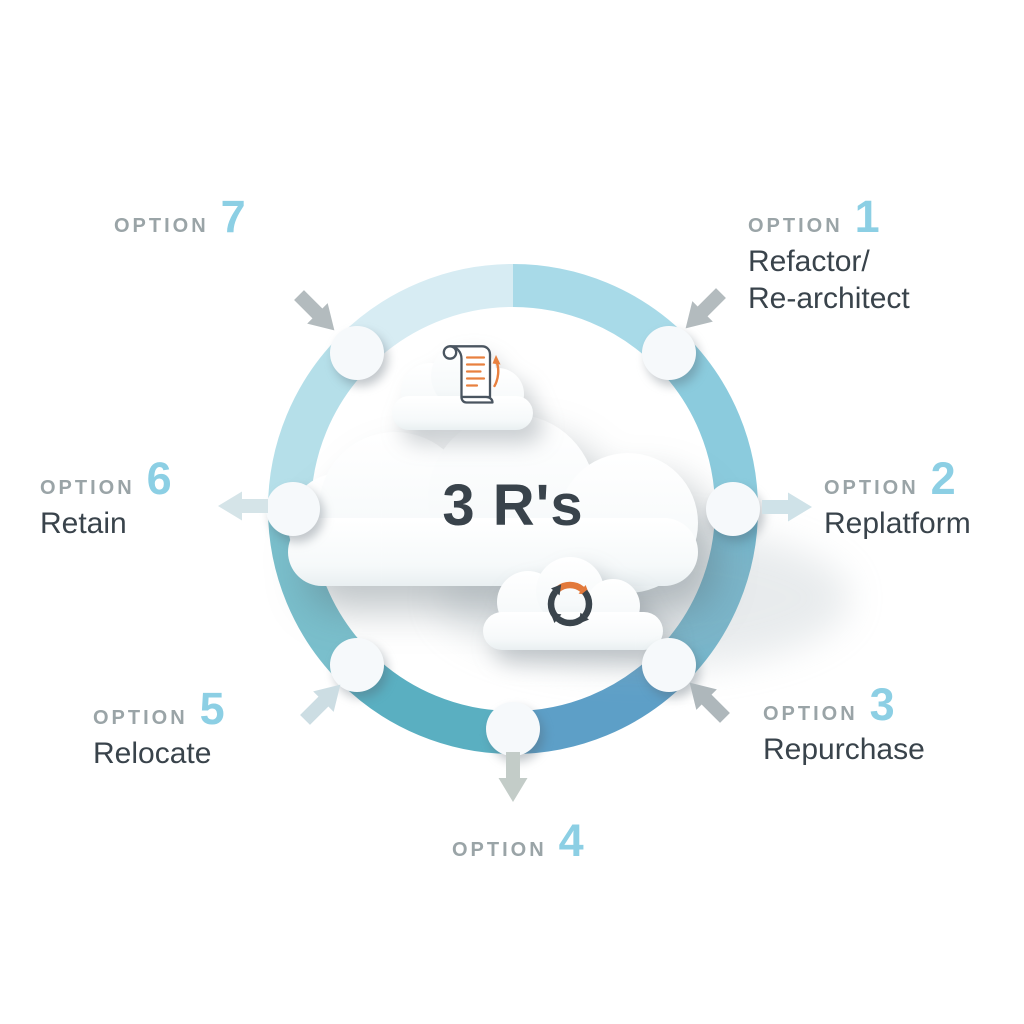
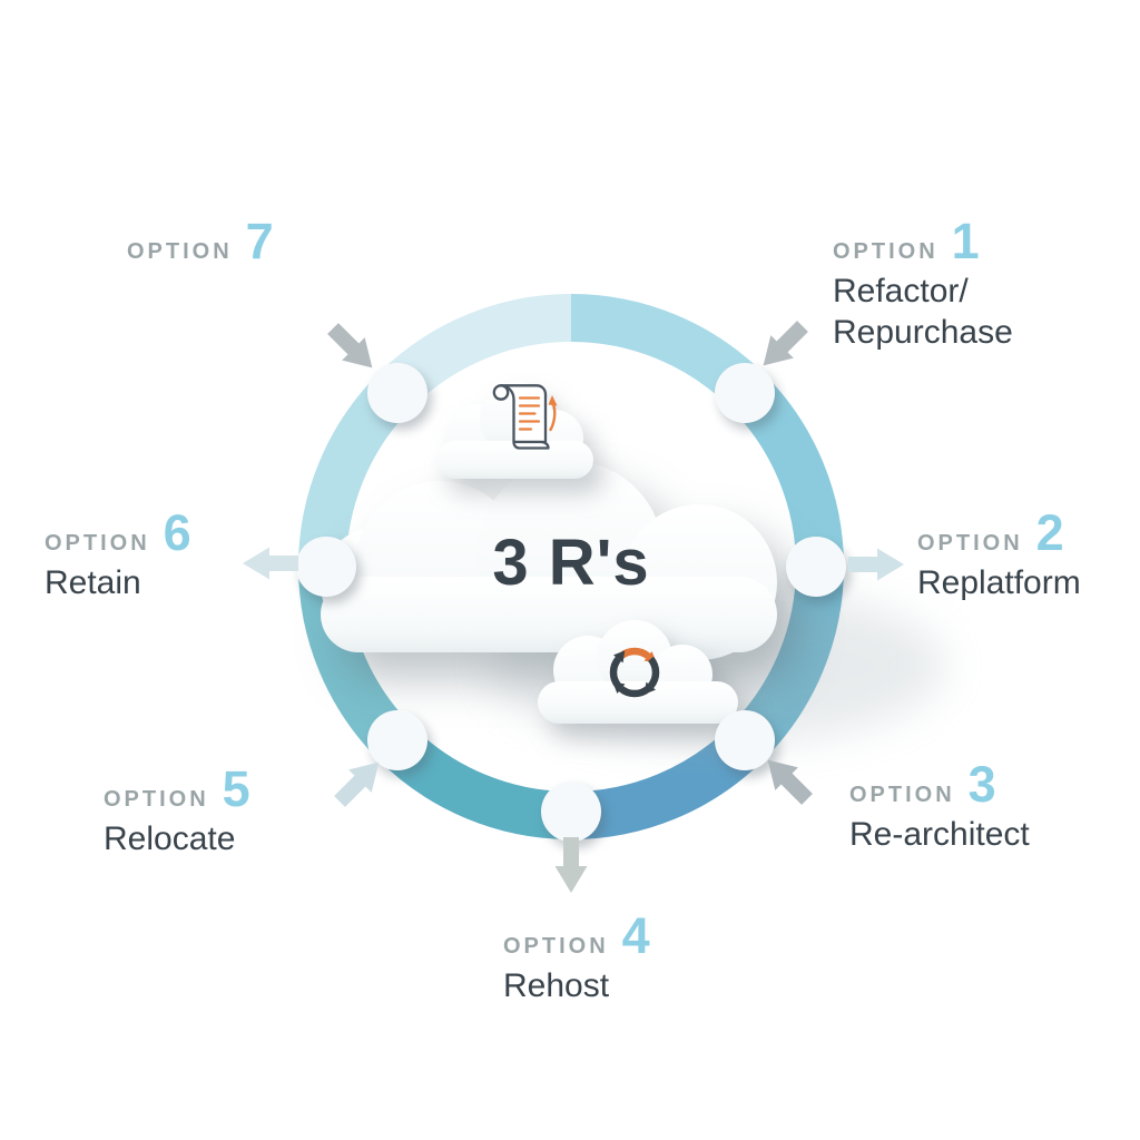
  3 R's
  OPTION
  1
  Refactor/
- Re-architect
+ Repurchase
  OPTION
  2
  Replatform
  OPTION
  3
- Repurchase
+ Re-architect
  OPTION
  4
+ Rehost
  OPTION
  5
  Relocate
  OPTION
  6
  Retain
  OPTION
  7
